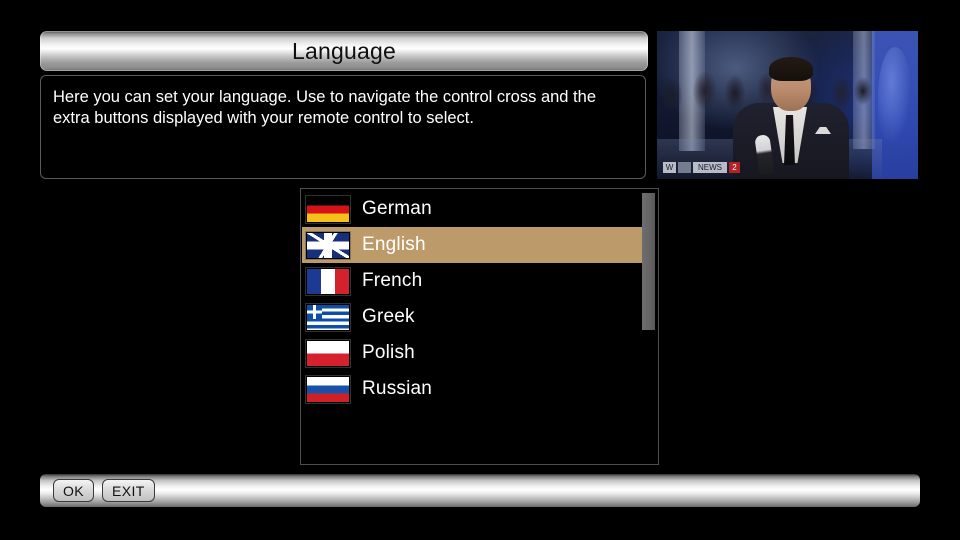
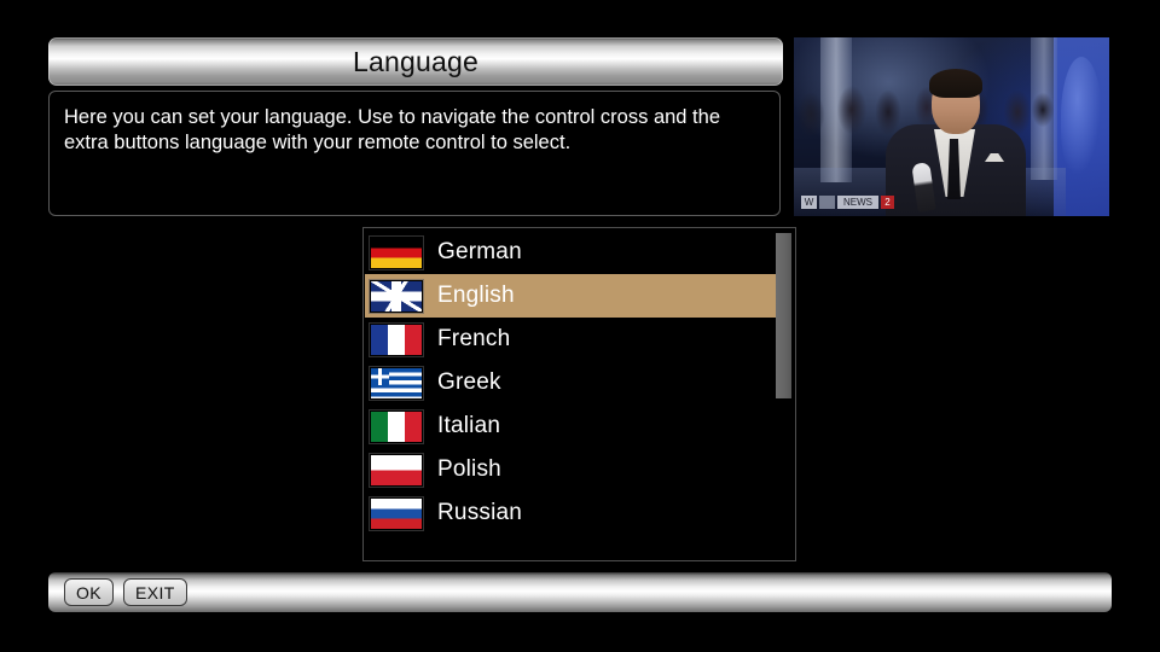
  Language
- Here you can set your language. Use to navigate the control cross and the extra buttons displayed with your remote control to select.
+ Here you can set your language. Use to navigate the control cross and the extra buttons language with your remote control to select.
  W
  NEWS
  2
  German
  English
  French
  Greek
+ Italian
  Polish
  Russian
  OK
  EXIT
